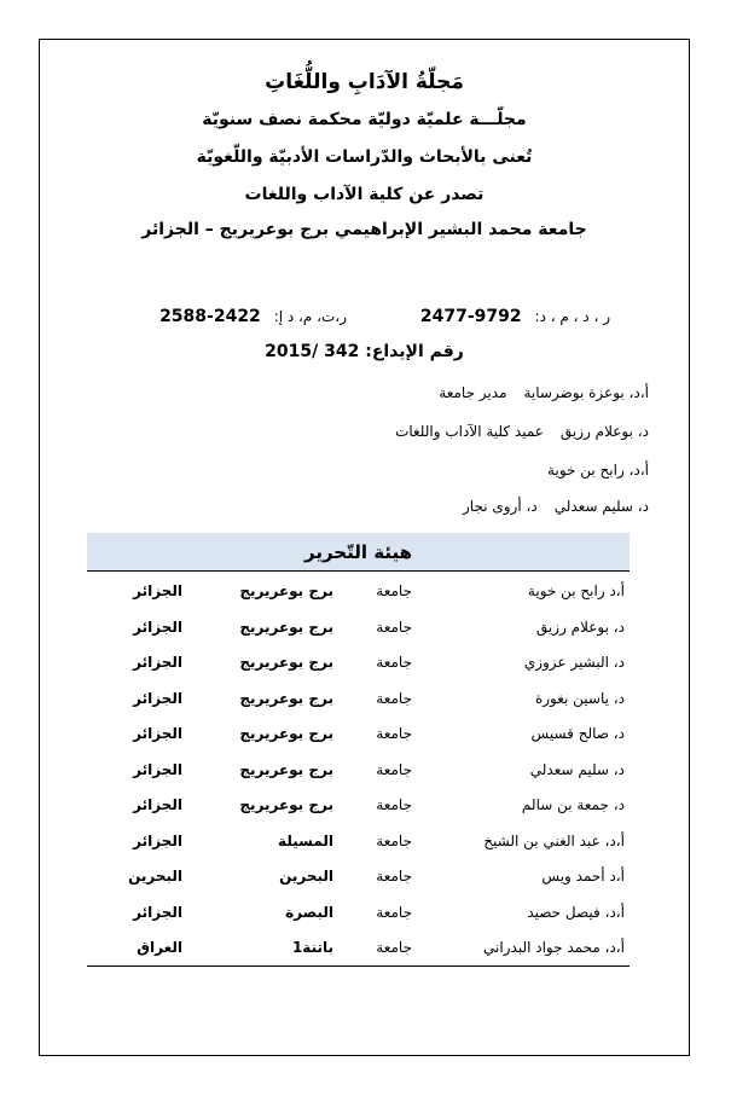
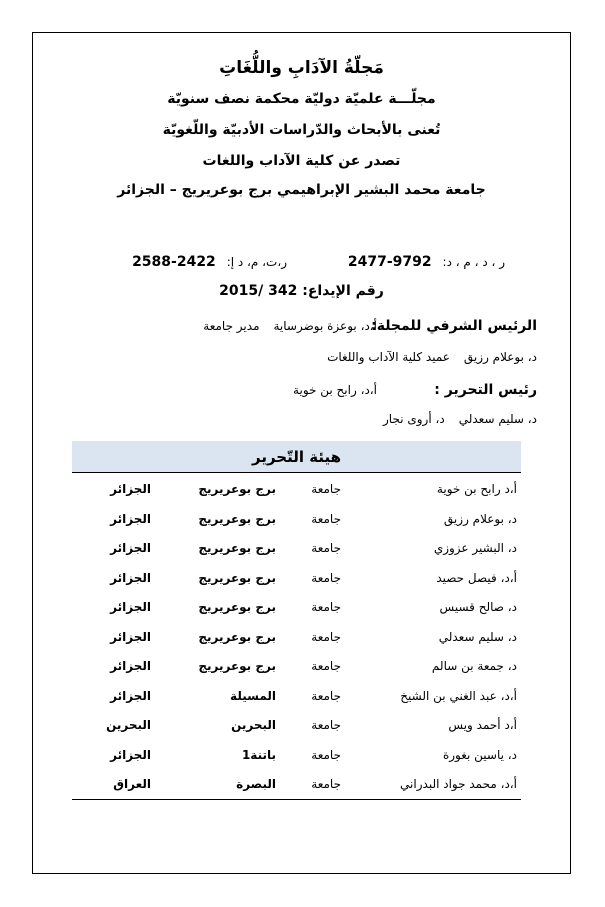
  مَجلّةُ الآدَابِ واللُّغَاتِ
  مجلّـــة علميّة دوليّة محكمة نصف سنويّة
  تُعنى بالأبحاث والدّراسات الأدبيّة واللّغويّة
  تصدر عن كلية الآداب واللغات
  جامعة محمد البشير الإبراهيمي برج بوعريريج – الجزائر
  ر ، د ، م ، د: 2477-9792
  ر،ت، م، د إ: 2588-2422
  رقم الإيداع: 2015/ 342
+ الرئيس الشرفي للمجلة:
  أ،د، بوعزة بوضرساية
  مدير جامعة
  د، بوعلام رزيق
  عميد كلية الآداب واللغات
+ رئيس التحرير :
  أ،د، رابح بن خوية
  د، سليم سعدلي
  د، أروى نجار
  هيئة التّحرير
  أ،د رابح بن خوية
  جامعة
  برج بوعريريج
  الجزائر
  د، بوعلام رزيق
  جامعة
  برج بوعريريج
  الجزائر
  د، البشير عزوزي
  جامعة
  برج بوعريريج
  الجزائر
- د، ياسين بغورة
+ أ،د، فيصل حصيد
  جامعة
  برج بوعريريج
  الجزائر
  د، صالح قسيس
  جامعة
  برج بوعريريج
  الجزائر
  د، سليم سعدلي
  جامعة
  برج بوعريريج
  الجزائر
  د، جمعة بن سالم
  جامعة
  برج بوعريريج
  الجزائر
  أ،د، عبد الغني بن الشيخ
  جامعة
  المسيلة
  الجزائر
  أ،د أحمد ويس
  جامعة
  البحرين
  البحرين
- أ،د، فيصل حصيد
+ د، ياسين بغورة
  جامعة
- البصرة
+ باتنة1
  الجزائر
  أ،د، محمد جواد البدراني
  جامعة
- باتنة1
+ البصرة
  العراق
